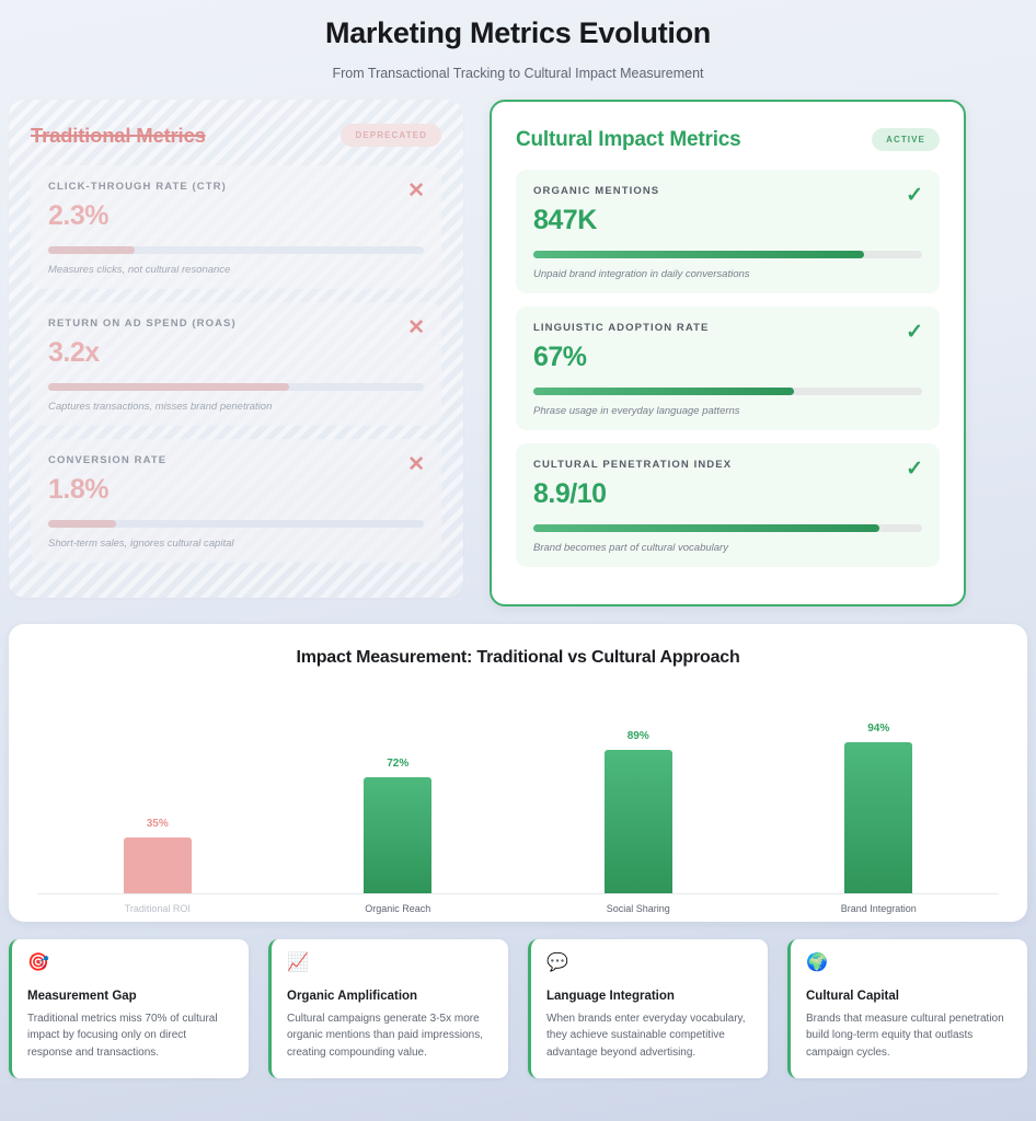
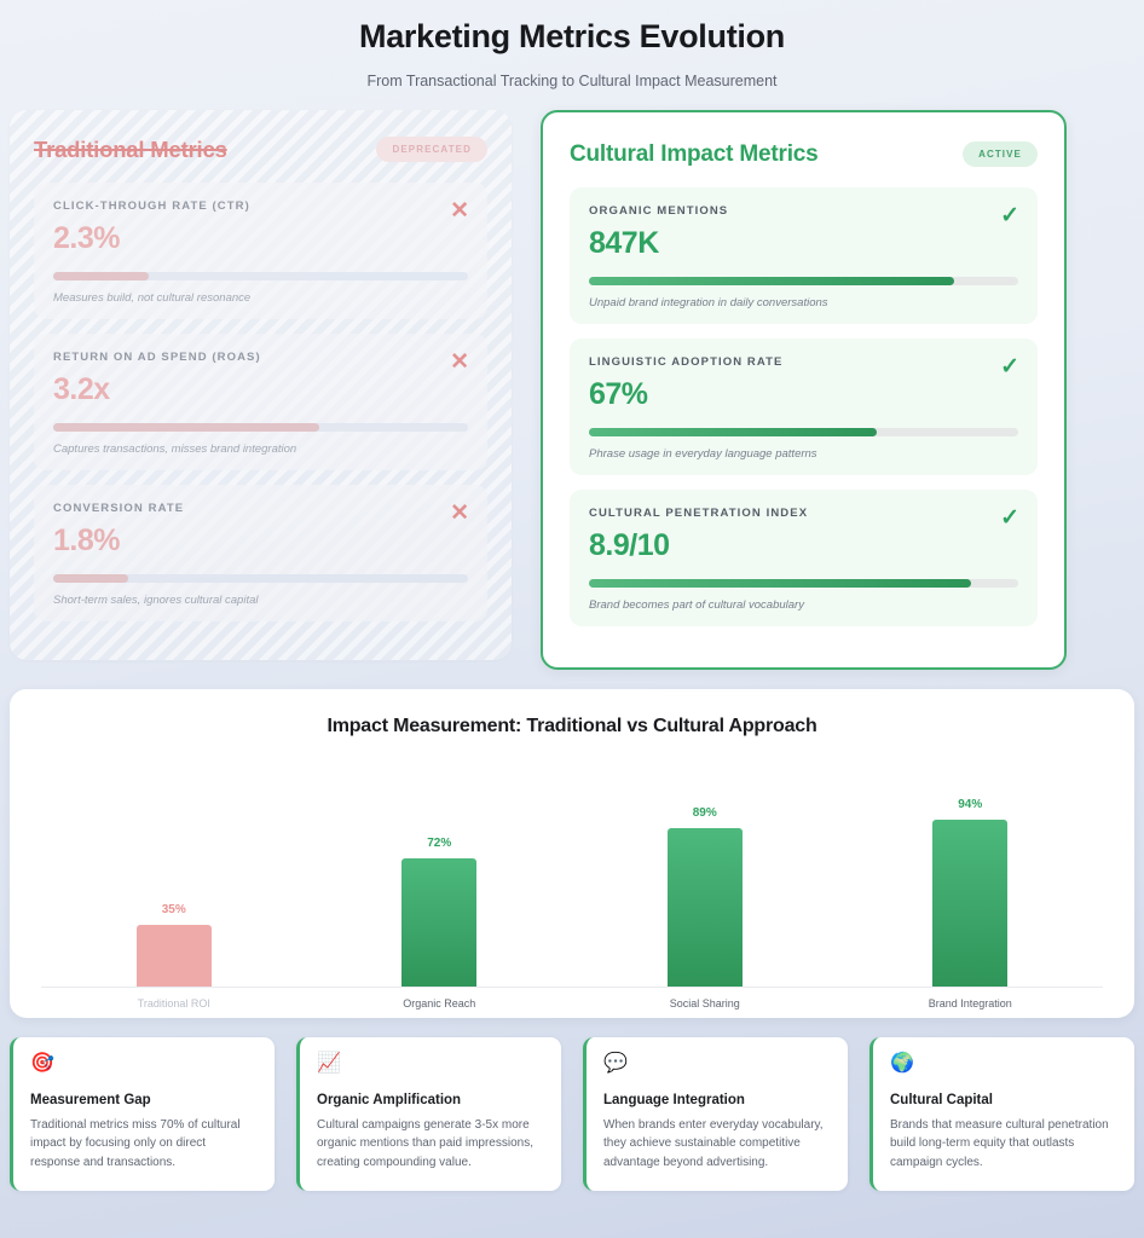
  Marketing Metrics Evolution
  From Transactional Tracking to Cultural Impact Measurement
  Traditional Metrics
  DEPRECATED
  CLICK-THROUGH RATE (CTR)
  2.3%
  ✕
- Measures clicks, not cultural resonance
+ Measures build, not cultural resonance
  RETURN ON AD SPEND (ROAS)
  3.2x
  ✕
- Captures transactions, misses brand penetration
+ Captures transactions, misses brand integration
  CONVERSION RATE
  1.8%
  ✕
  Short-term sales, ignores cultural capital
  Cultural Impact Metrics
  ACTIVE
  ORGANIC MENTIONS
  847K
  ✓
  Unpaid brand integration in daily conversations
  LINGUISTIC ADOPTION RATE
  67%
  ✓
  Phrase usage in everyday language patterns
  CULTURAL PENETRATION INDEX
  8.9/10
  ✓
  Brand becomes part of cultural vocabulary
  Impact Measurement: Traditional vs Cultural Approach
  35%
  72%
  89%
  94%
  Traditional ROI
  Organic Reach
  Social Sharing
  Brand Integration
  🎯
  Measurement Gap
  Traditional metrics miss 70% of cultural impact by focusing only on direct response and transactions.
  📈
  Organic Amplification
  Cultural campaigns generate 3-5x more organic mentions than paid impressions, creating compounding value.
  💬
  Language Integration
  When brands enter everyday vocabulary, they achieve sustainable competitive advantage beyond advertising.
  🌍
  Cultural Capital
  Brands that measure cultural penetration build long-term equity that outlasts campaign cycles.
